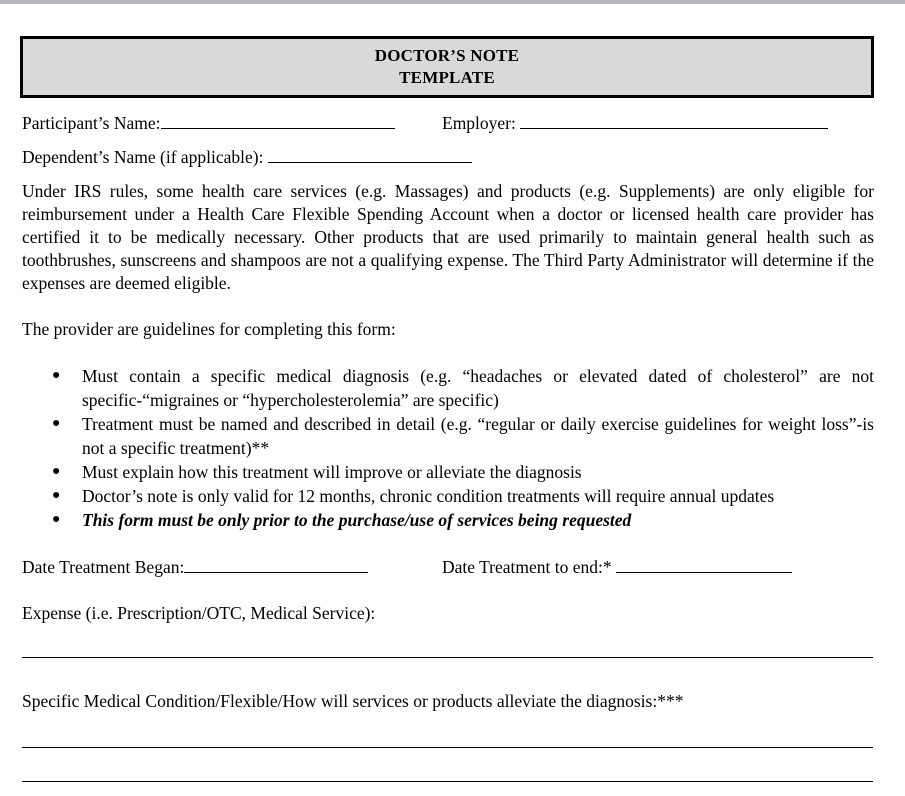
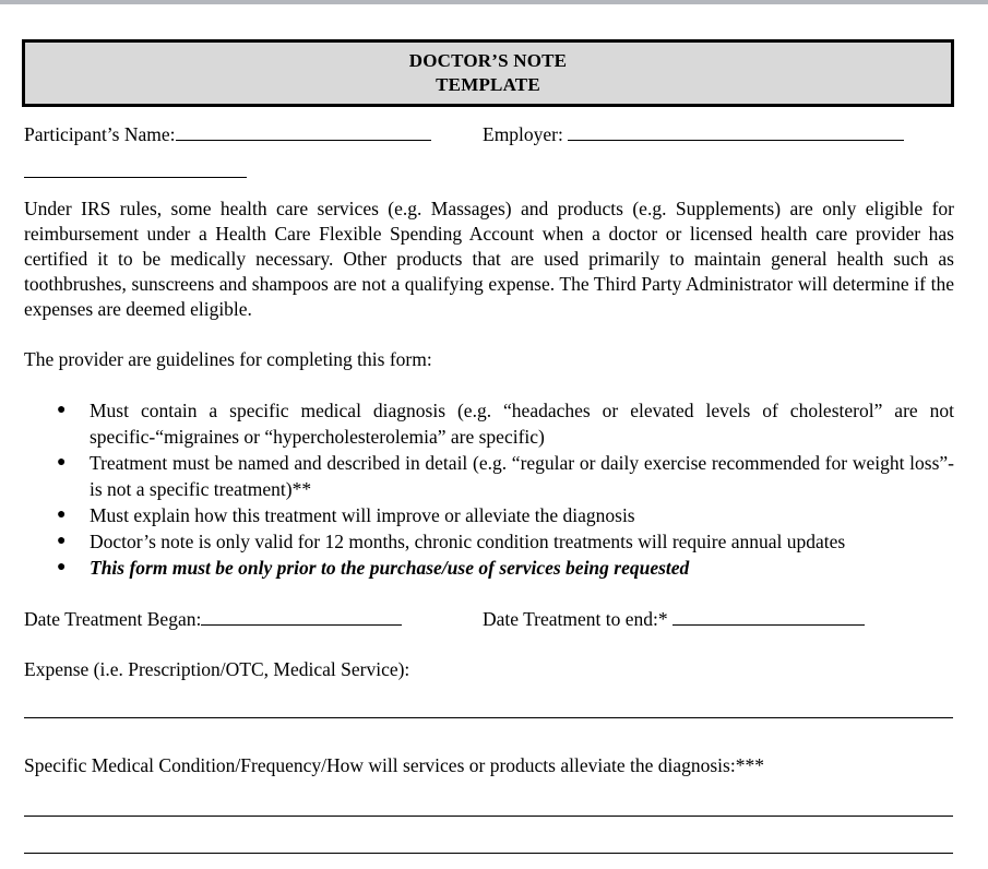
  DOCTOR’S NOTE
  TEMPLATE
  Participant’s Name:
  Employer:
- Dependent’s Name (if applicable):
  Under IRS rules, some health care services (e.g. Massages) and products (e.g. Supplements) are only eligible for reimbursement under a Health Care Flexible Spending Account when a doctor or licensed health care provider has certified it to be medically necessary. Other products that are used primarily to maintain general health such as toothbrushes, sunscreens and shampoos are not a qualifying expense. The Third Party Administrator will determine if the expenses are deemed eligible.
  The provider are guidelines for completing this form:
  ●
- Must contain a specific medical diagnosis (e.g. “headaches or elevated dated of cholesterol” are not specific-“migraines or “hypercholesterolemia” are specific)
+ Must contain a specific medical diagnosis (e.g. “headaches or elevated levels of cholesterol” are not specific-“migraines or “hypercholesterolemia” are specific)
  ●
- Treatment must be named and described in detail (e.g. “regular or daily exercise guidelines for weight loss”-is not a specific treatment)**
+ Treatment must be named and described in detail (e.g. “regular or daily exercise recommended for weight loss”-is not a specific treatment)**
  ●
  Must explain how this treatment will improve or alleviate the diagnosis
  ●
  Doctor’s note is only valid for 12 months, chronic condition treatments will require annual updates
  ●
  This form must be only prior to the purchase/use of services being requested
  Date Treatment Began:
  Date Treatment to end:*
  Expense (i.e. Prescription/OTC, Medical Service):
- Specific Medical Condition/Flexible/How will services or products alleviate the diagnosis:***
+ Specific Medical Condition/Frequency/How will services or products alleviate the diagnosis:***
